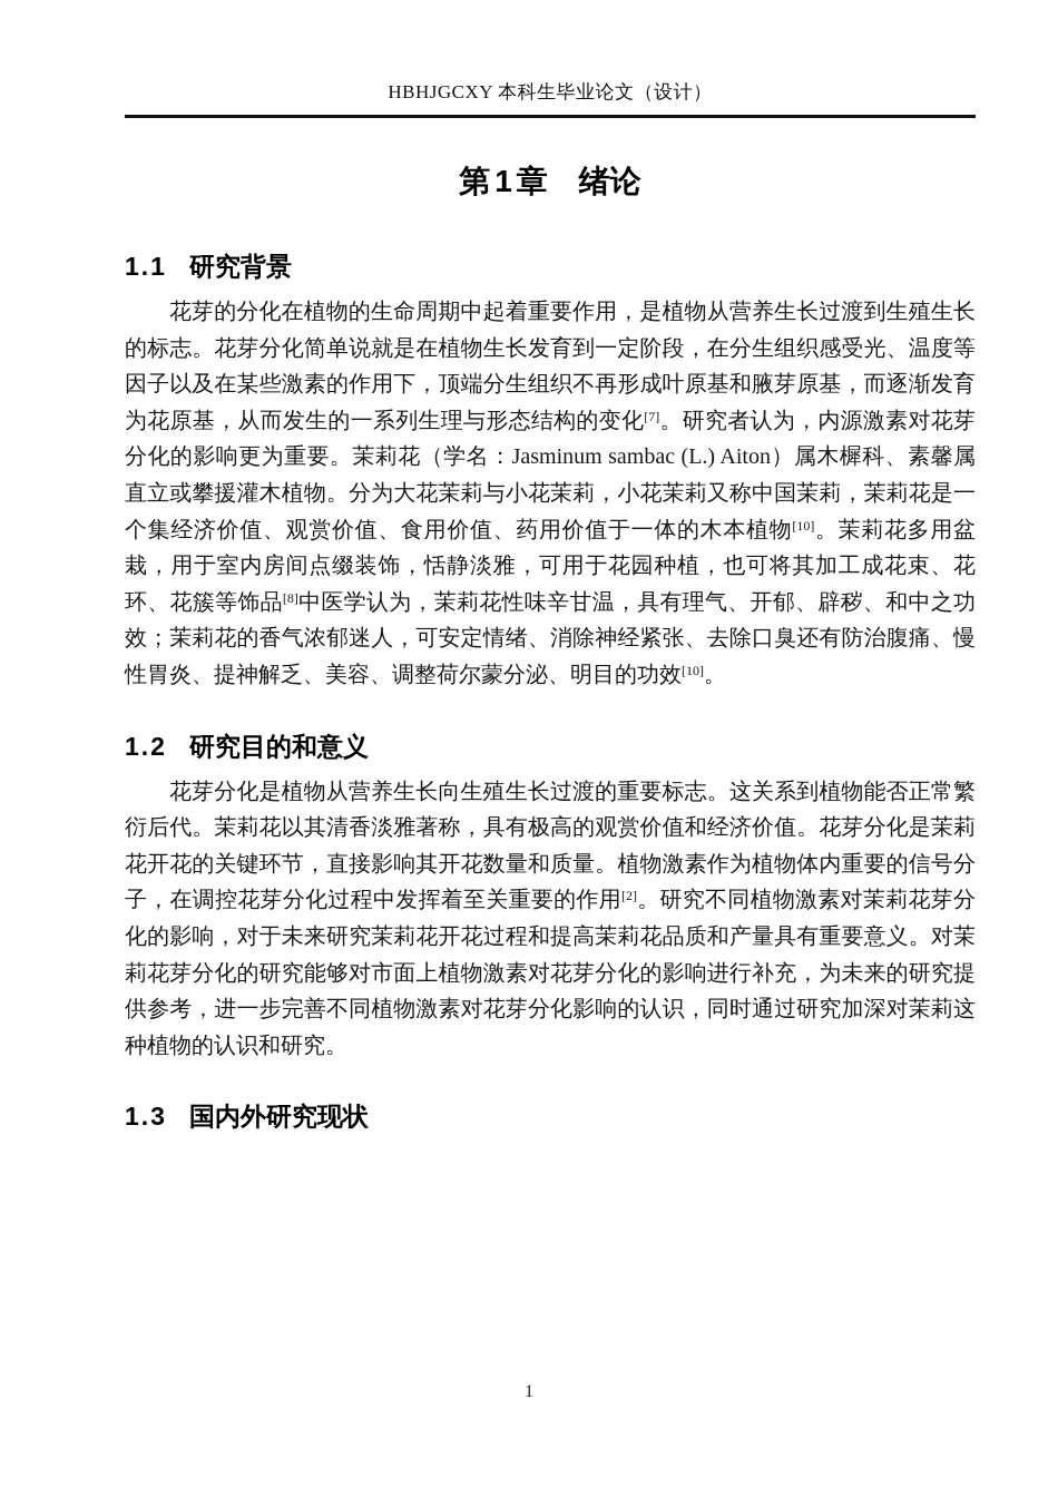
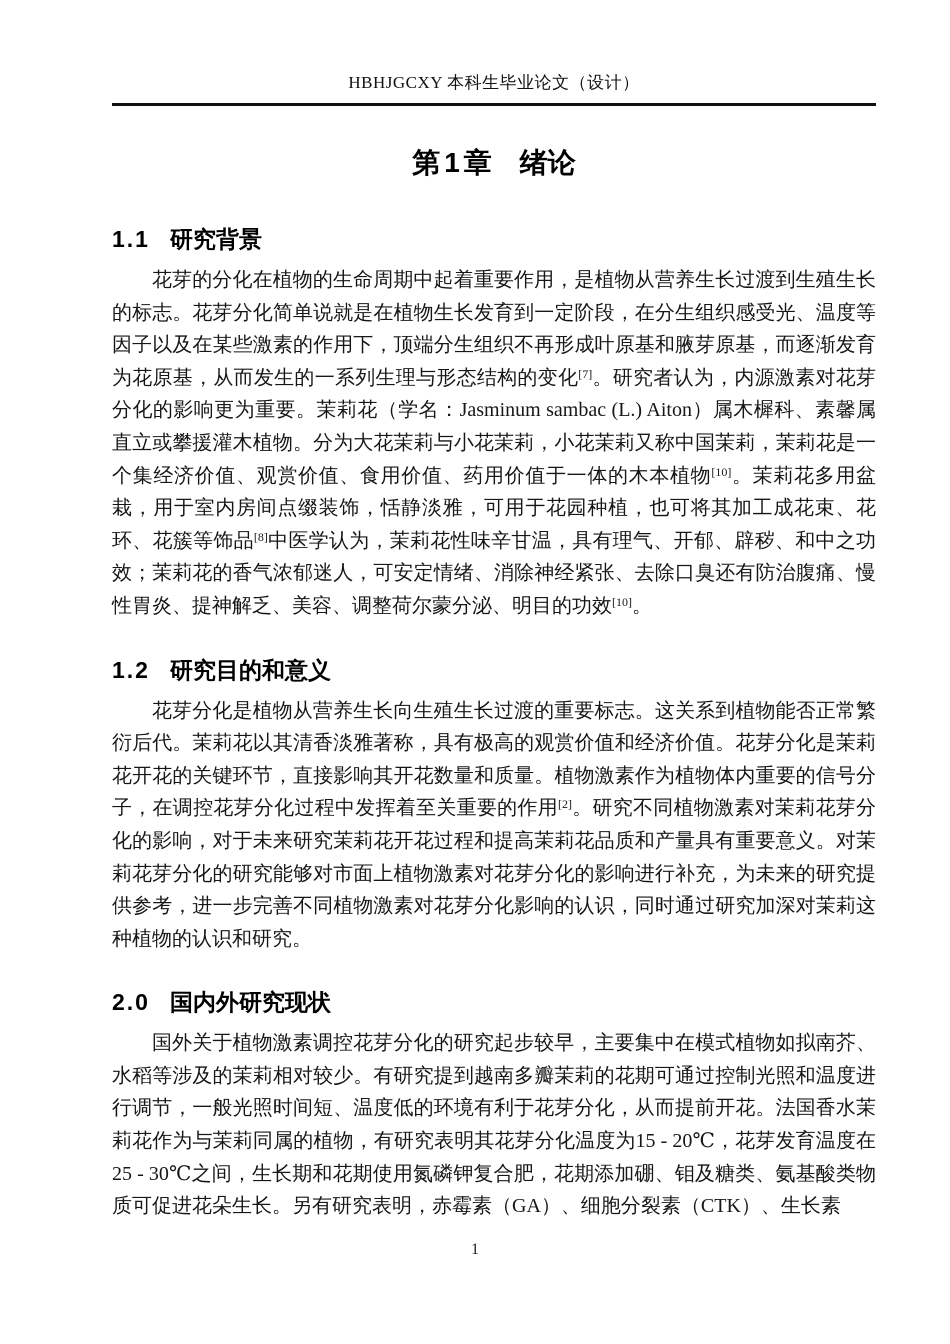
  HBHJGCXY 本科生毕业论文（设计）
  第1章 绪论
  1.1 研究背景
  花芽的分化在植物的生命周期中起着重要作用，是植物从营养生长过渡到生殖生长的标志。花芽分化简单说就是在植物生长发育到一定阶段，在分生组织感受光、温度等因子以及在某些激素的作用下，顶端分生组织不再形成叶原基和腋芽原基，而逐渐发育为花原基，从而发生的一系列生理与形态结构的变化[7]。研究者认为，内源激素对花芽分化的影响更为重要。茉莉花（学名：Jasminum sambac (L.) Aiton）属木樨科、素馨属直立或攀援灌木植物。分为大花茉莉与小花茉莉，小花茉莉又称中国茉莉，茉莉花是一个集经济价值、观赏价值、食用价值、药用价值于一体的木本植物[10]。茉莉花多用盆栽，用于室内房间点缀装饰，恬静淡雅，可用于花园种植，也可将其加工成花束、花环、花簇等饰品[8]中医学认为，茉莉花性味辛甘温，具有理气、开郁、辟秽、和中之功效；茉莉花的香气浓郁迷人，可安定情绪、消除神经紧张、去除口臭还有防治腹痛、慢性胃炎、提神解乏、美容、调整荷尔蒙分泌、明目的功效[10]。
  1.2 研究目的和意义
  花芽分化是植物从营养生长向生殖生长过渡的重要标志。这关系到植物能否正常繁衍后代。茉莉花以其清香淡雅著称，具有极高的观赏价值和经济价值。花芽分化是茉莉花开花的关键环节，直接影响其开花数量和质量。植物激素作为植物体内重要的信号分子，在调控花芽分化过程中发挥着至关重要的作用[2]。研究不同植物激素对茉莉花芽分化的影响，对于未来研究茉莉花开花过程和提高茉莉花品质和产量具有重要意义。对茉莉花芽分化的研究能够对市面上植物激素对花芽分化的影响进行补充，为未来的研究提供参考，进一步完善不同植物激素对花芽分化影响的认识，同时通过研究加深对茉莉这种植物的认识和研究。
- 1.3 国内外研究现状
+ 2.0 国内外研究现状
+ 国外关于植物激素调控花芽分化的研究起步较早，主要集中在模式植物如拟南芥、水稻等涉及的茉莉相对较少。有研究提到越南多瓣茉莉的花期可通过控制光照和温度进行调节，一般光照时间短、温度低的环境有利于花芽分化，从而提前开花。法国香水茉莉花作为与茉莉同属的植物，有研究表明其花芽分化温度为15 - 20℃，花芽发育温度在25 - 30℃之间，生长期和花期使用氮磷钾复合肥，花期添加硼、钼及糖类、氨基酸类物质可促进花朵生长。另有研究表明，赤霉素（GA）、细胞分裂素（CTK）、生长素
  1
